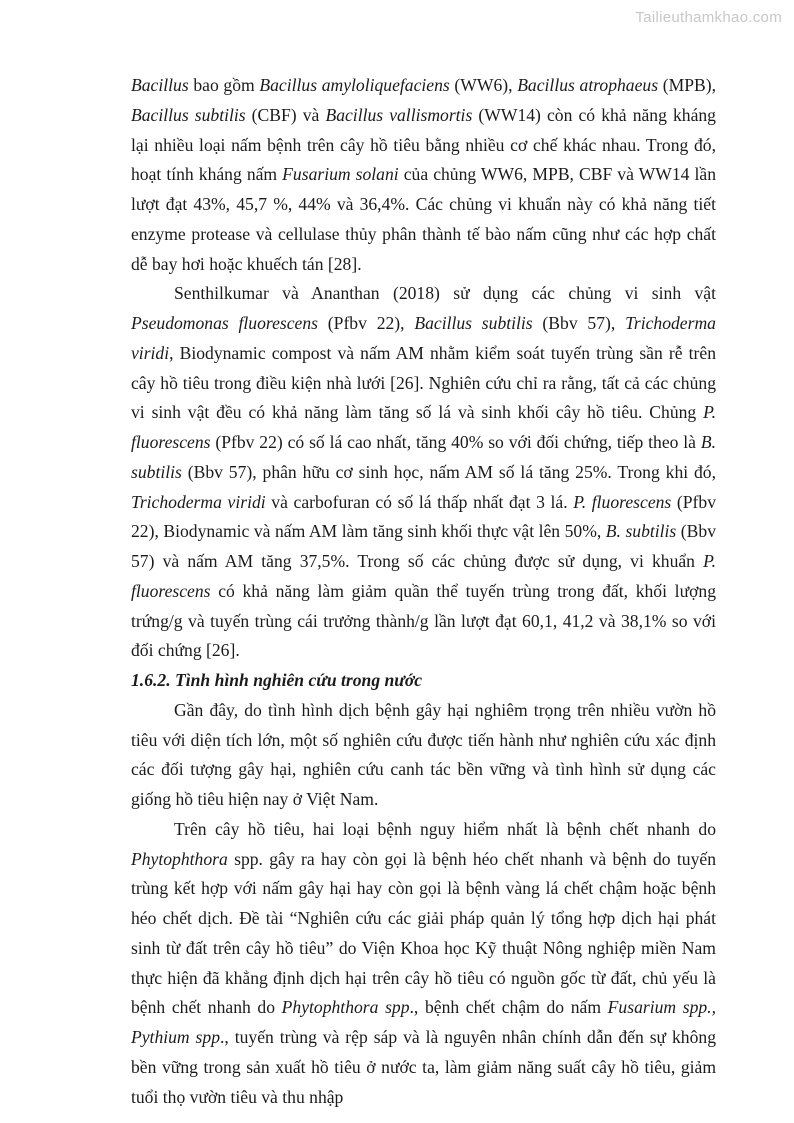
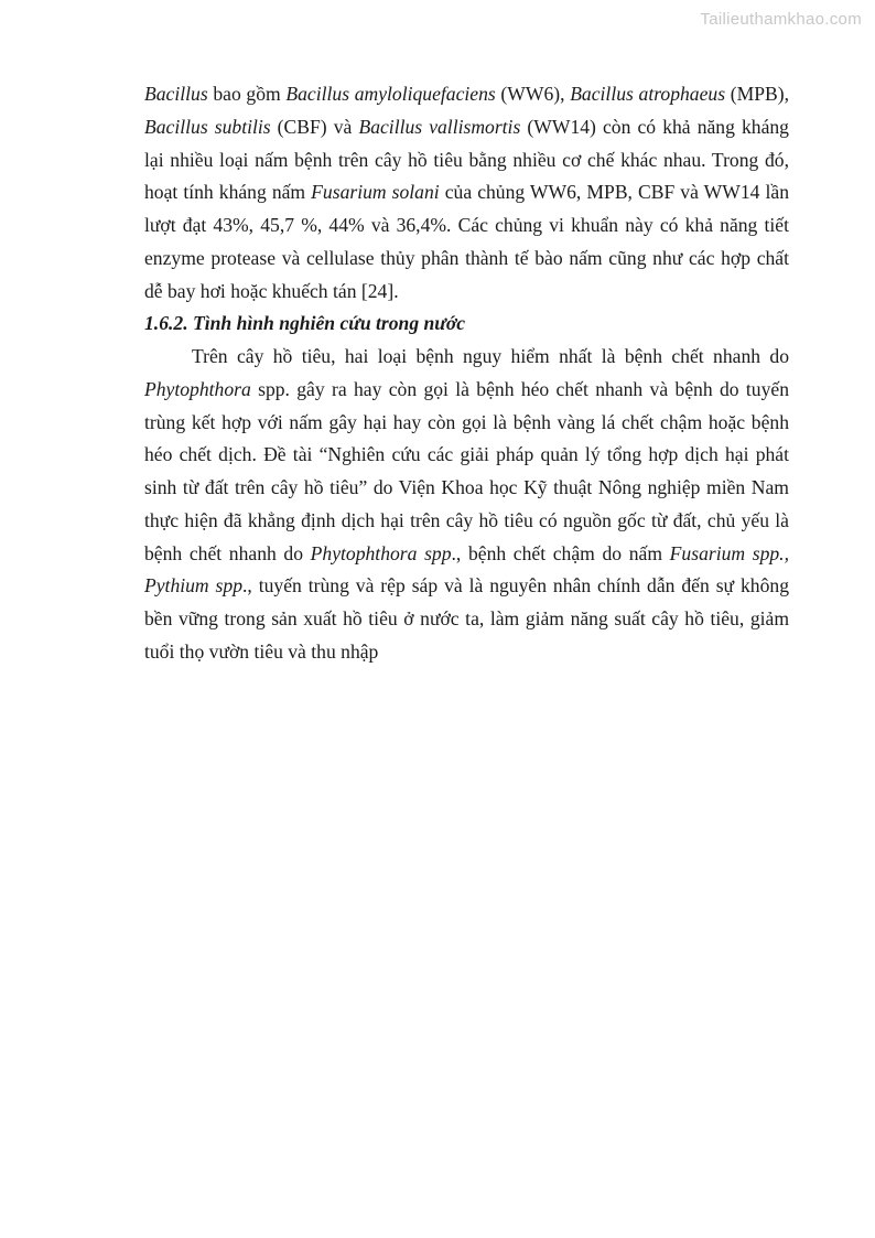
  Tailieuthamkhao.com
- Bacillus bao gồm Bacillus amyloliquefaciens (WW6), Bacillus atrophaeus (MPB), Bacillus subtilis (CBF) và Bacillus vallismortis (WW14) còn có khả năng kháng lại nhiều loại nấm bệnh trên cây hồ tiêu bằng nhiều cơ chế khác nhau. Trong đó, hoạt tính kháng nấm Fusarium solani của chủng WW6, MPB, CBF và WW14 lần lượt đạt 43%, 45,7 %, 44% và 36,4%. Các chủng vi khuẩn này có khả năng tiết enzyme protease và cellulase thủy phân thành tế bào nấm cũng như các hợp chất dễ bay hơi hoặc khuếch tán [28].
+ Bacillus bao gồm Bacillus amyloliquefaciens (WW6), Bacillus atrophaeus (MPB), Bacillus subtilis (CBF) và Bacillus vallismortis (WW14) còn có khả năng kháng lại nhiều loại nấm bệnh trên cây hồ tiêu bằng nhiều cơ chế khác nhau. Trong đó, hoạt tính kháng nấm Fusarium solani của chủng WW6, MPB, CBF và WW14 lần lượt đạt 43%, 45,7 %, 44% và 36,4%. Các chủng vi khuẩn này có khả năng tiết enzyme protease và cellulase thủy phân thành tế bào nấm cũng như các hợp chất dễ bay hơi hoặc khuếch tán [24].
- Senthilkumar và Ananthan (2018) sử dụng các chủng vi sinh vật Pseudomonas fluorescens (Pfbv 22), Bacillus subtilis (Bbv 57), Trichoderma viridi, Biodynamic compost và nấm AM nhằm kiểm soát tuyến trùng sần rễ trên cây hồ tiêu trong điều kiện nhà lưới [26]. Nghiên cứu chỉ ra rằng, tất cả các chủng vi sinh vật đều có khả năng làm tăng số lá và sinh khối cây hồ tiêu. Chủng P. fluorescens (Pfbv 22) có số lá cao nhất, tăng 40% so với đối chứng, tiếp theo là B. subtilis (Bbv 57), phân hữu cơ sinh học, nấm AM số lá tăng 25%. Trong khi đó, Trichoderma viridi và carbofuran có số lá thấp nhất đạt 3 lá. P. fluorescens (Pfbv 22), Biodynamic và nấm AM làm tăng sinh khối thực vật lên 50%, B. subtilis (Bbv 57) và nấm AM tăng 37,5%. Trong số các chủng được sử dụng, vi khuẩn P. fluorescens có khả năng làm giảm quần thể tuyến trùng trong đất, khối lượng trứng/g và tuyến trùng cái trưởng thành/g lần lượt đạt 60,1, 41,2 và 38,1% so với đối chứng [26].
  1.6.2. Tình hình nghiên cứu trong nước
- Gần đây, do tình hình dịch bệnh gây hại nghiêm trọng trên nhiều vườn hồ tiêu với diện tích lớn, một số nghiên cứu được tiến hành như nghiên cứu xác định các đối tượng gây hại, nghiên cứu canh tác bền vững và tình hình sử dụng các giống hồ tiêu hiện nay ở Việt Nam.
  Trên cây hồ tiêu, hai loại bệnh nguy hiểm nhất là bệnh chết nhanh do Phytophthora spp. gây ra hay còn gọi là bệnh héo chết nhanh và bệnh do tuyến trùng kết hợp với nấm gây hại hay còn gọi là bệnh vàng lá chết chậm hoặc bệnh héo chết dịch. Đề tài “Nghiên cứu các giải pháp quản lý tổng hợp dịch hại phát sinh từ đất trên cây hồ tiêu” do Viện Khoa học Kỹ thuật Nông nghiệp miền Nam thực hiện đã khẳng định dịch hại trên cây hồ tiêu có nguồn gốc từ đất, chủ yếu là bệnh chết nhanh do Phytophthora spp., bệnh chết chậm do nấm Fusarium spp., Pythium spp., tuyến trùng và rệp sáp và là nguyên nhân chính dẫn đến sự không bền vững trong sản xuất hồ tiêu ở nước ta, làm giảm năng suất cây hồ tiêu, giảm tuổi thọ vườn tiêu và thu nhập
